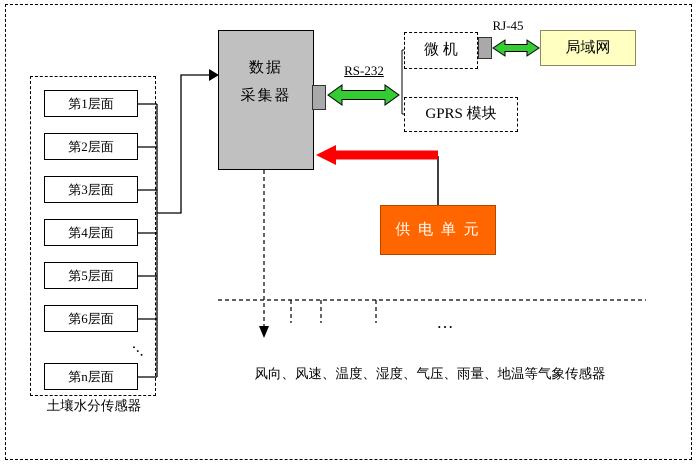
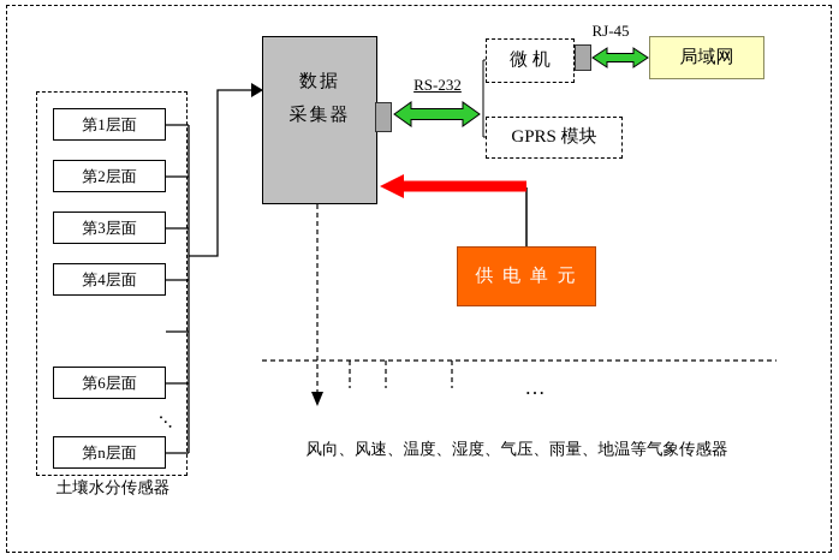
  第1层面
  第2层面
  第3层面
  第4层面
- 第5层面
  第6层面
  第n层面
  土壤水分传感器
  数据
  采集器
  RS-232
  微 机
  RJ-45
  局域网
  GPRS 模块
  供 电 单 元
  …
  风向、风速、温度、湿度、气压、雨量、地温等气象传感器
